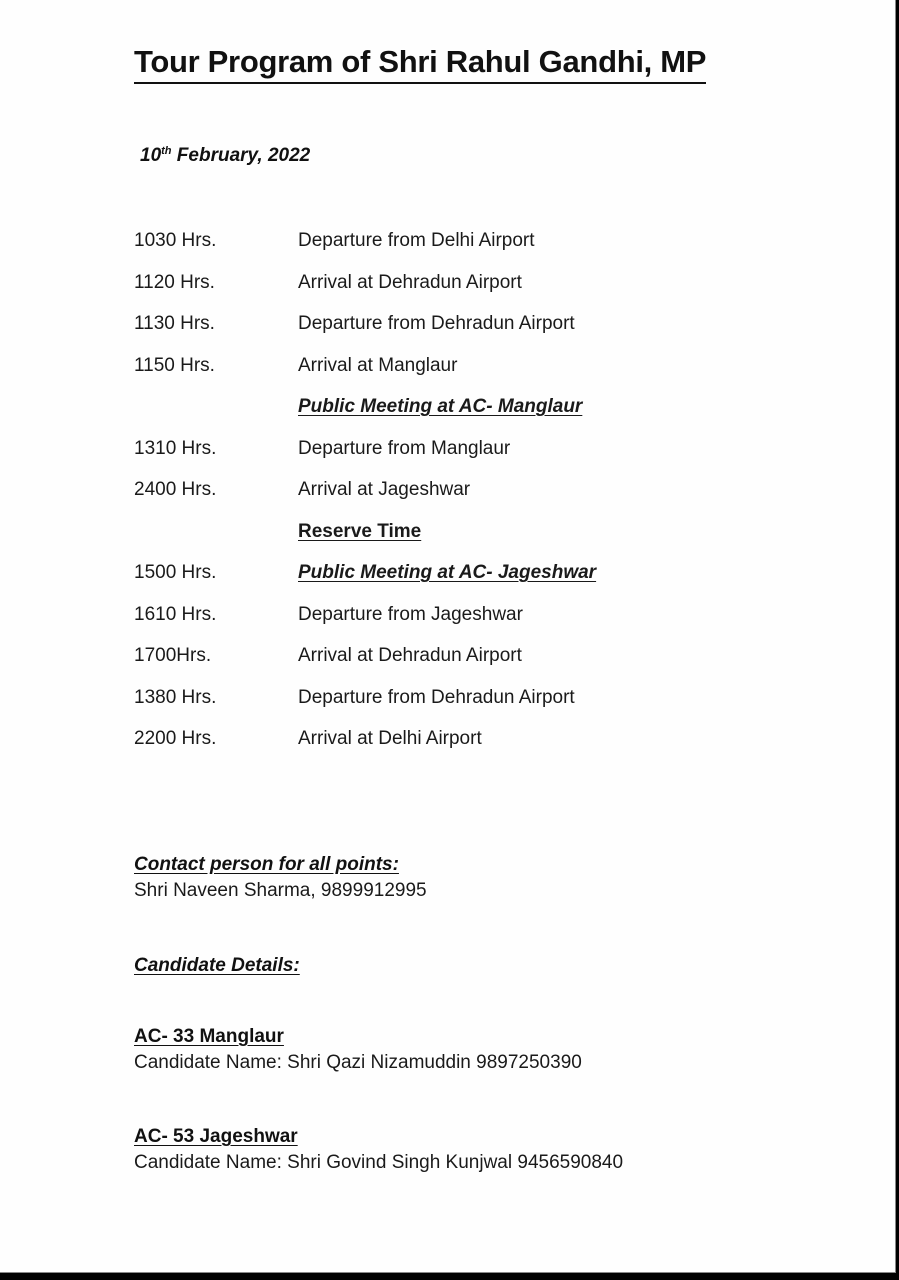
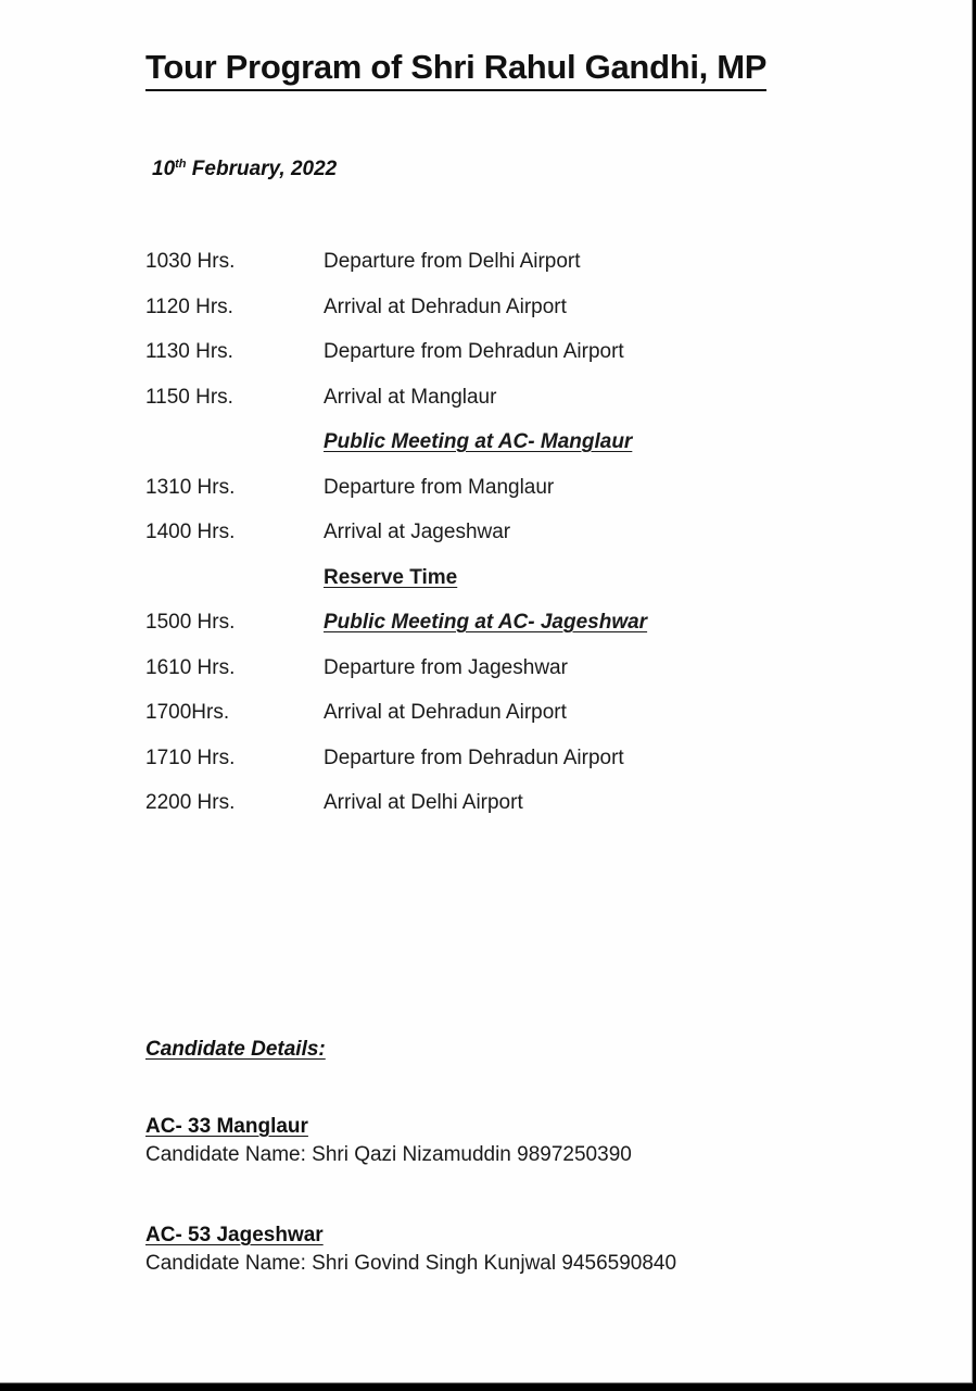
  Tour Program of Shri Rahul Gandhi, MP
  10th February, 2022
  1030 Hrs.
  Departure from Delhi Airport
  1120 Hrs.
  Arrival at Dehradun Airport
  1130 Hrs.
  Departure from Dehradun Airport
  1150 Hrs.
  Arrival at Manglaur
  Public Meeting at AC- Manglaur
  1310 Hrs.
  Departure from Manglaur
- 2400 Hrs.
+ 1400 Hrs.
  Arrival at Jageshwar
  Reserve Time
  1500 Hrs.
  Public Meeting at AC- Jageshwar
  1610 Hrs.
  Departure from Jageshwar
  1700Hrs.
  Arrival at Dehradun Airport
- 1380 Hrs.
+ 1710 Hrs.
  Departure from Dehradun Airport
  2200 Hrs.
  Arrival at Delhi Airport
- Contact person for all points:
- Shri Naveen Sharma, 9899912995
  Candidate Details:
  AC- 33 Manglaur
  Candidate Name: Shri Qazi Nizamuddin 9897250390
  AC- 53 Jageshwar
  Candidate Name: Shri Govind Singh Kunjwal 9456590840
